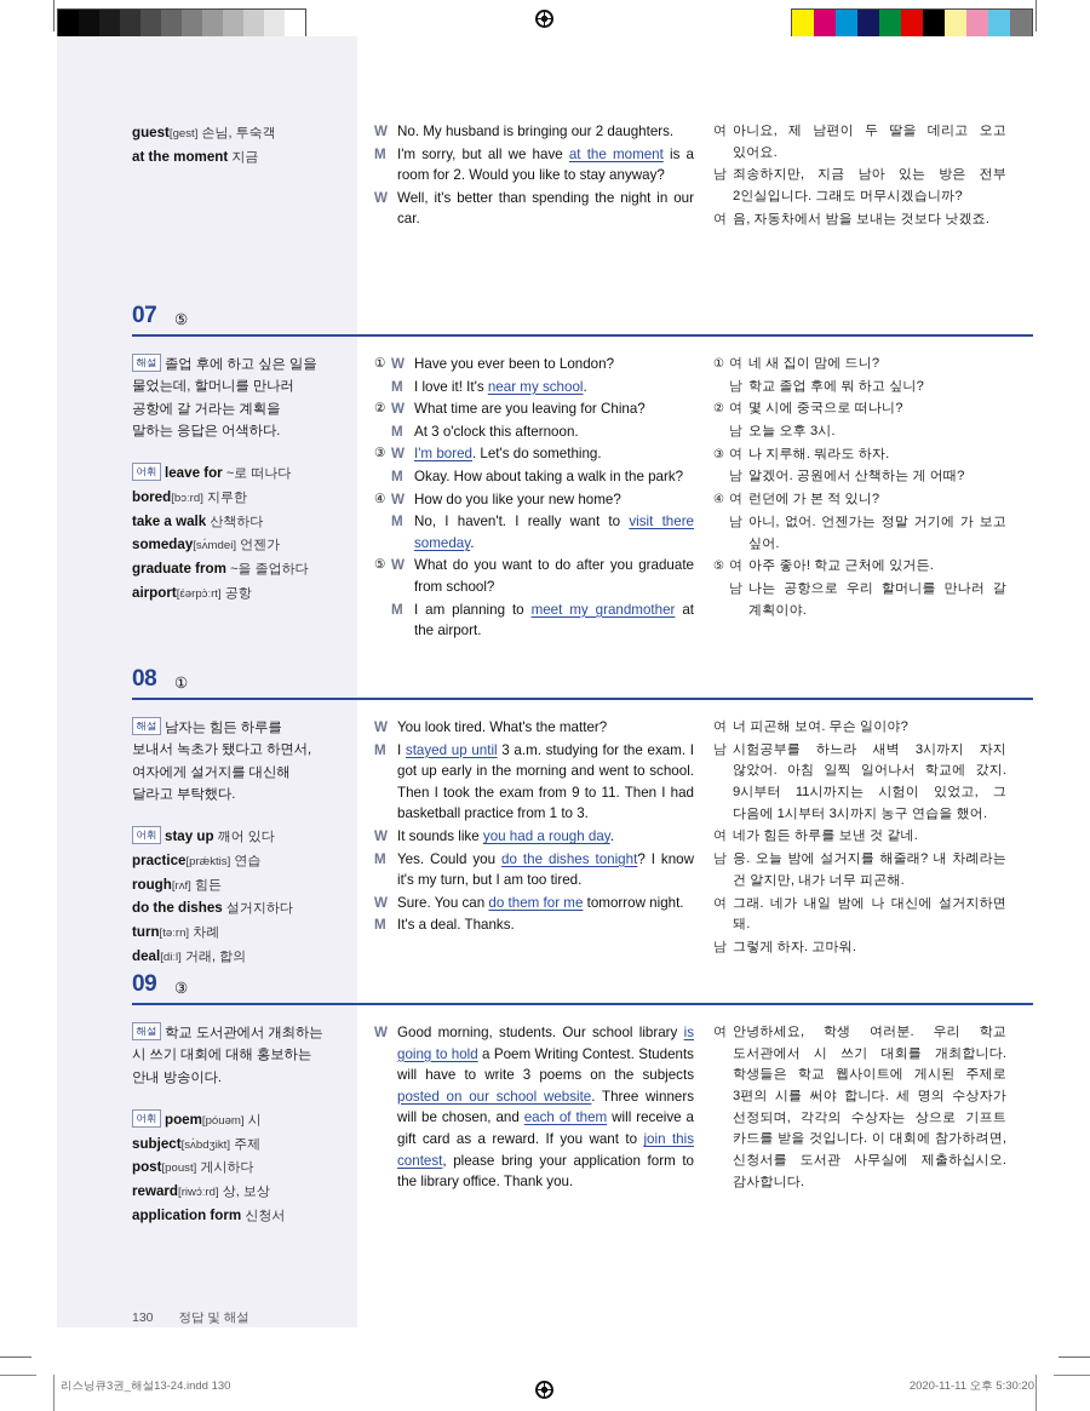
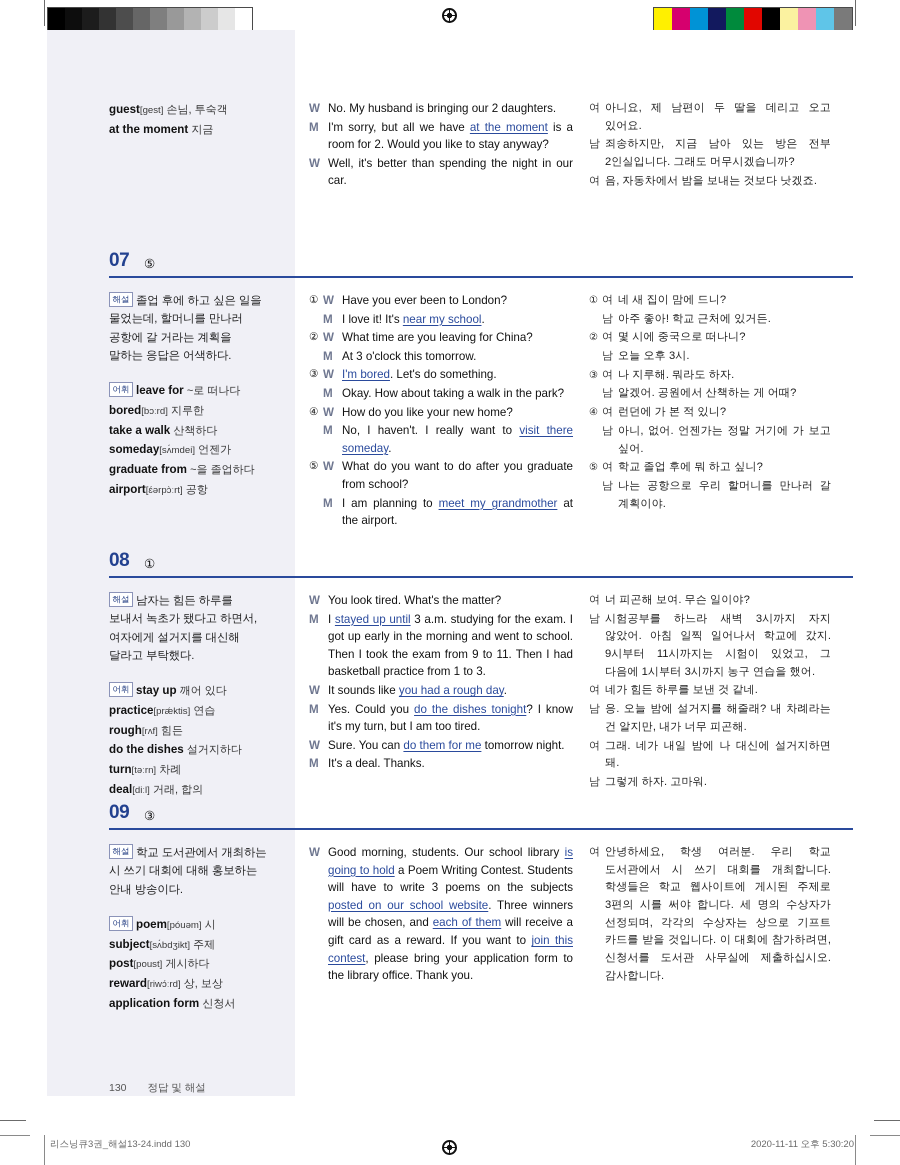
  guest[gest] 손님, 투숙객
  at the moment 지금
  W
  No. My husband is bringing our 2 daughters.
  M
  I'm sorry, but all we have at the moment is a room for 2. Would you like to stay anyway?
  W
  Well, it's better than spending the night in our car.
  여
  아니요, 제 남편이 두 딸을 데리고 오고 있어요.
  남
  죄송하지만, 지금 남아 있는 방은 전부 2인실입니다. 그래도 머무시겠습니까?
  여
  음, 자동차에서 밤을 보내는 것보다 낫겠죠.
  07
  ⑤
  해설 졸업 후에 하고 싶은 일을 물었는데, 할머니를 만나러 공항에 갈 거라는 계획을 말하는 응답은 어색하다.
  어휘 leave for ~로 떠나다
  bored[bɔːrd] 지루한
  take a walk 산책하다
  someday[sʌ́mdei] 언젠가
  graduate from ~을 졸업하다
  airport[ɛ́ərpɔ̀ːrt] 공항
  ①
  W
  Have you ever been to London?
  M
  I love it! It's near my school.
  ②
  W
  What time are you leaving for China?
  M
- At 3 o'clock this afternoon.
+ At 3 o'clock this tomorrow.
  ③
  W
  I'm bored. Let's do something.
  M
  Okay. How about taking a walk in the park?
  ④
  W
  How do you like your new home?
  M
  No, I haven't. I really want to visit there someday.
  ⑤
  W
  What do you want to do after you graduate from school?
  M
  I am planning to meet my grandmother at the airport.
  ①
  여
  네 새 집이 맘에 드니?
  남
- 학교 졸업 후에 뭐 하고 싶니?
+ 아주 좋아! 학교 근처에 있거든.
  ②
  여
  몇 시에 중국으로 떠나니?
  남
  오늘 오후 3시.
  ③
  여
  나 지루해. 뭐라도 하자.
  남
  알겠어. 공원에서 산책하는 게 어때?
  ④
  여
  런던에 가 본 적 있니?
  남
  아니, 없어. 언젠가는 정말 거기에 가 보고 싶어.
  ⑤
  여
- 아주 좋아! 학교 근처에 있거든.
+ 학교 졸업 후에 뭐 하고 싶니?
  남
  나는 공항으로 우리 할머니를 만나러 갈 계획이야.
  08
  ①
  해설 남자는 힘든 하루를 보내서 녹초가 됐다고 하면서, 여자에게 설거지를 대신해 달라고 부탁했다.
  어휘 stay up 깨어 있다
  practice[prǽktis] 연습
  rough[rʌf] 힘든
  do the dishes 설거지하다
  turn[təːrn] 차례
  deal[diːl] 거래, 합의
  W
  You look tired. What's the matter?
  M
  I stayed up until 3 a.m. studying for the exam. I got up early in the morning and went to school. Then I took the exam from 9 to 11. Then I had basketball practice from 1 to 3.
  W
  It sounds like you had a rough day.
  M
  Yes. Could you do the dishes tonight? I know it's my turn, but I am too tired.
  W
  Sure. You can do them for me tomorrow night.
  M
  It's a deal. Thanks.
  여
  너 피곤해 보여. 무슨 일이야?
  남
  시험공부를 하느라 새벽 3시까지 자지 않았어. 아침 일찍 일어나서 학교에 갔지. 9시부터 11시까지는 시험이 있었고, 그 다음에 1시부터 3시까지 농구 연습을 했어.
  여
  네가 힘든 하루를 보낸 것 같네.
  남
  응. 오늘 밤에 설거지를 해줄래? 내 차례라는 건 알지만, 내가 너무 피곤해.
  여
  그래. 네가 내일 밤에 나 대신에 설거지하면 돼.
  남
  그렇게 하자. 고마워.
  09
  ③
  해설 학교 도서관에서 개최하는 시 쓰기 대회에 대해 홍보하는 안내 방송이다.
  어휘 poem[póuəm] 시
  subject[sʌ́bdʒikt] 주제
  post[poust] 게시하다
  reward[riwɔ́ːrd] 상, 보상
  application form 신청서
  W
  Good morning, students. Our school library is going to hold a Poem Writing Contest. Students will have to write 3 poems on the subjects posted on our school website. Three winners will be chosen, and each of them will receive a gift card as a reward. If you want to join this contest, please bring your application form to the library office. Thank you.
  여
  안녕하세요, 학생 여러분. 우리 학교 도서관에서 시 쓰기 대회를 개최합니다. 학생들은 학교 웹사이트에 게시된 주제로 3편의 시를 써야 합니다. 세 명의 수상자가 선정되며, 각각의 수상자는 상으로 기프트 카드를 받을 것입니다. 이 대회에 참가하려면, 신청서를 도서관 사무실에 제출하십시오. 감사합니다.
  130 정답 및 해설
  리스닝큐3권_해설13-24.indd 130
  2020-11-11 오후 5:30:20
